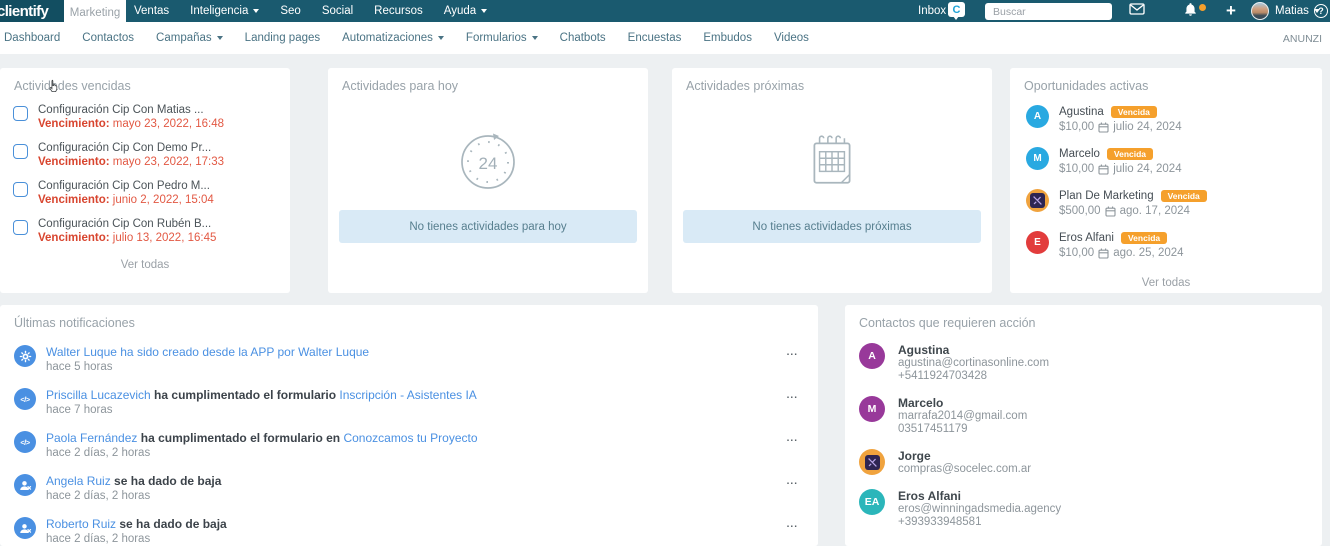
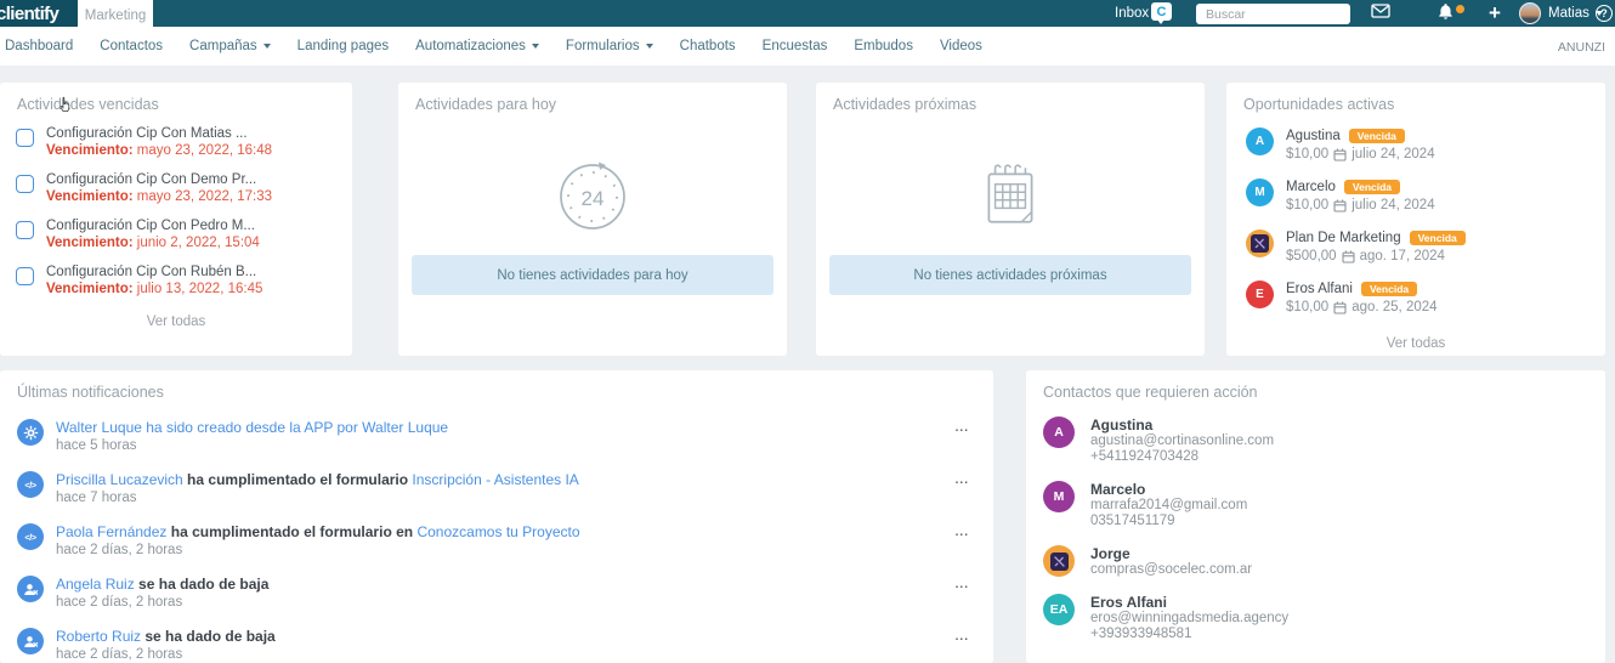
  clientify
  Marketing
- Ventas
- Inteligencia
- Seo
- Social
- Recursos
- Ayuda
  Inbox
  C
  Buscar
  +
  Matias
  ?
  Dashboard
  Contactos
  Campañas
  Landing pages
  Automatizaciones
  Formularios
  Chatbots
  Encuestas
  Embudos
  Videos
  ANUNZI
  Actividdes vencidas
  Configuración Cip Con Matias ...
  Vencimiento: mayo 23, 2022, 16:48
  Configuración Cip Con Demo Pr...
  Vencimiento: mayo 23, 2022, 17:33
  Configuración Cip Con Pedro M...
  Vencimiento: junio 2, 2022, 15:04
  Configuración Cip Con Rubén B...
  Vencimiento: julio 13, 2022, 16:45
  Ver todas
  Actividades para hoy
  No tienes actividades para hoy
  Actividades próximas
  No tienes actividades próximas
  Oportunidades activas
  A
  Agustina
  Vencida
  $10,00
  julio 24, 2024
  M
  Marcelo
  Vencida
  $10,00
  julio 24, 2024
  Plan De Marketing
  Vencida
  $500,00
  ago. 17, 2024
  E
  Eros Alfani
  Vencida
  $10,00
  ago. 25, 2024
  Ver todas
  Últimas notificaciones
  Walter Luque ha sido creado desde la APP por Walter Luque
  hace 5 horas
  ...
  </>
  Priscilla Lucazevich ha cumplimentado el formulario Inscripción - Asistentes IA
  hace 7 horas
  ...
  </>
  Paola Fernández ha cumplimentado el formulario en Conozcamos tu Proyecto
  hace 2 días, 2 horas
  ...
  Angela Ruiz se ha dado de baja
  hace 2 días, 2 horas
  ...
  Roberto Ruiz se ha dado de baja
  hace 2 días, 2 horas
  ...
  Contactos que requieren acción
  A
  Agustina
  agustina@cortinasonline.com
  +5411924703428
  M
  Marcelo
  marrafa2014@gmail.com
  03517451179
  Jorge
  compras@socelec.com.ar
  EA
  Eros Alfani
  eros@winningadsmedia.agency
  +393933948581
